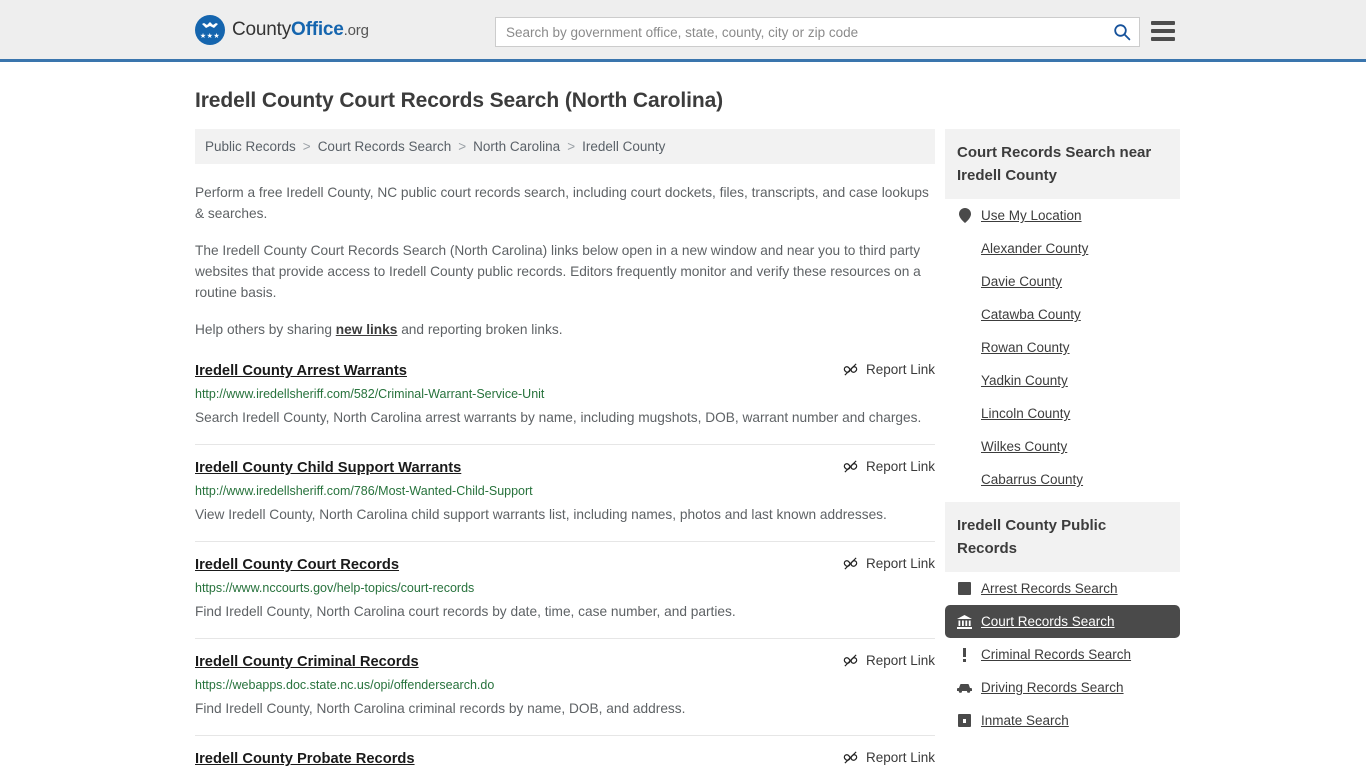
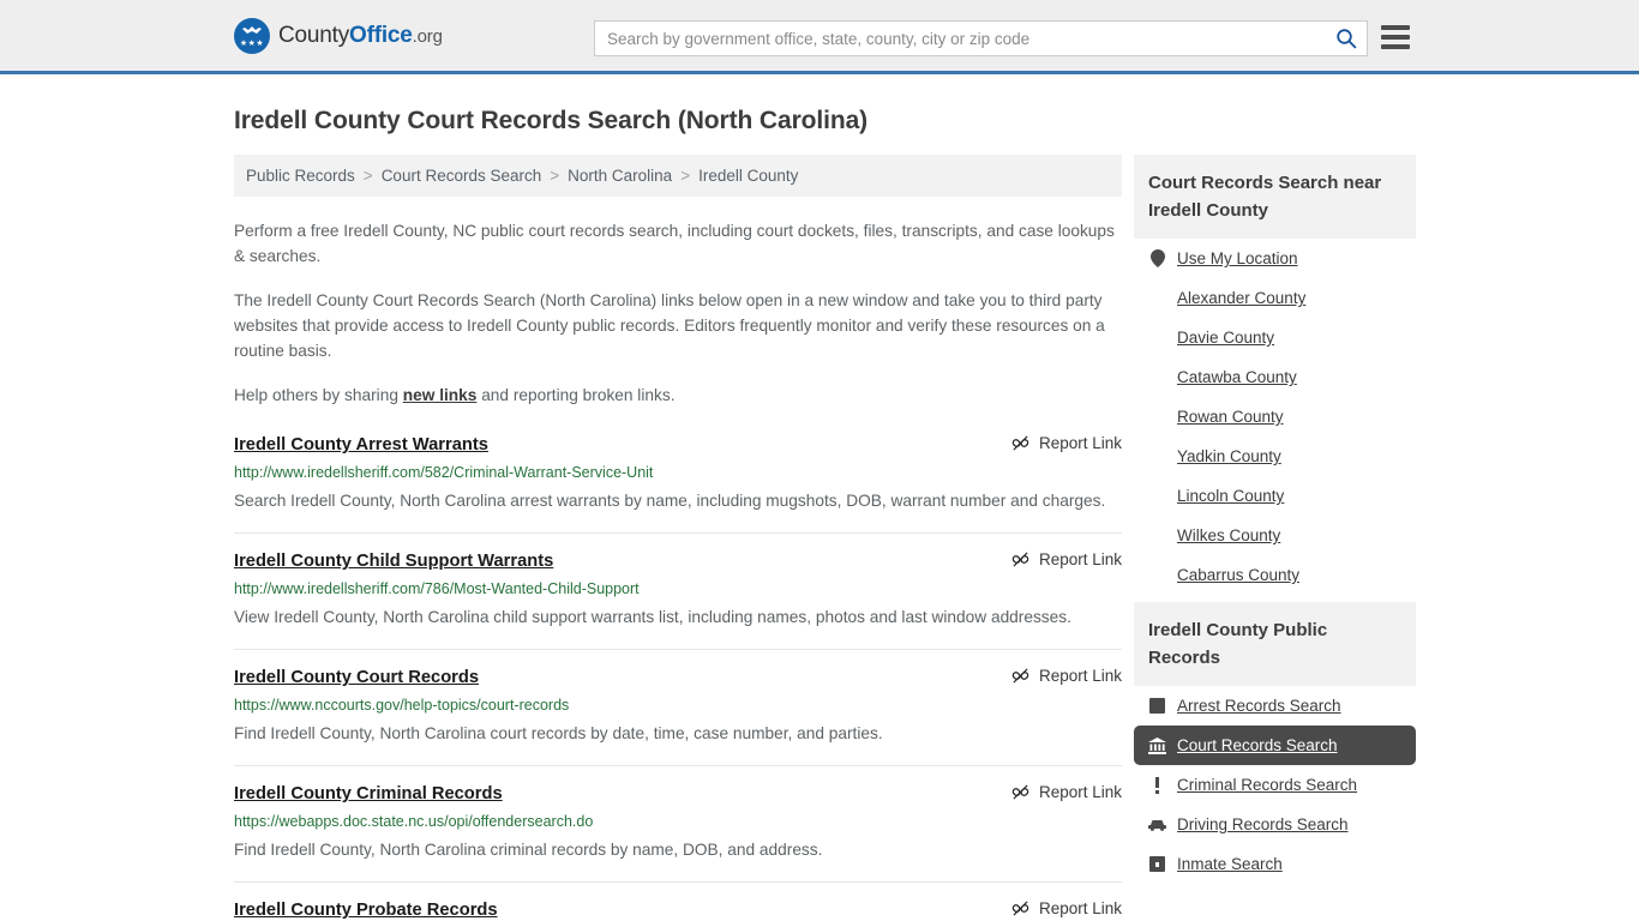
  CountyOffice.org
  Search by government office, state, county, city or zip code
  Iredell County Court Records Search (North Carolina)
  Public Records
  >
  Court Records Search
  >
  North Carolina
  >
  Iredell County
  Perform a free Iredell County, NC public court records search, including court dockets, files, transcripts, and case lookups & searches.
- The Iredell County Court Records Search (North Carolina) links below open in a new window and near you to third party websites that provide access to Iredell County public records. Editors frequently monitor and verify these resources on a routine basis.
+ The Iredell County Court Records Search (North Carolina) links below open in a new window and take you to third party websites that provide access to Iredell County public records. Editors frequently monitor and verify these resources on a routine basis.
  Help others by sharing new links and reporting broken links.
  Iredell County Arrest Warrants
  Report Link
  http://www.iredellsheriff.com/582/Criminal-Warrant-Service-Unit
  Search Iredell County, North Carolina arrest warrants by name, including mugshots, DOB, warrant number and charges.
  Iredell County Child Support Warrants
  Report Link
  http://www.iredellsheriff.com/786/Most-Wanted-Child-Support
- View Iredell County, North Carolina child support warrants list, including names, photos and last known addresses.
+ View Iredell County, North Carolina child support warrants list, including names, photos and last window addresses.
  Iredell County Court Records
  Report Link
  https://www.nccourts.gov/help-topics/court-records
  Find Iredell County, North Carolina court records by date, time, case number, and parties.
  Iredell County Criminal Records
  Report Link
  https://webapps.doc.state.nc.us/opi/offendersearch.do
  Find Iredell County, North Carolina criminal records by name, DOB, and address.
  Iredell County Probate Records
  Report Link
  Court Records Search near Iredell County
  Use My Location
  Alexander County
  Davie County
  Catawba County
  Rowan County
  Yadkin County
  Lincoln County
  Wilkes County
  Cabarrus County
  Iredell County Public Records
  Arrest Records Search
  Court Records Search
  Criminal Records Search
  Driving Records Search
  Inmate Search
